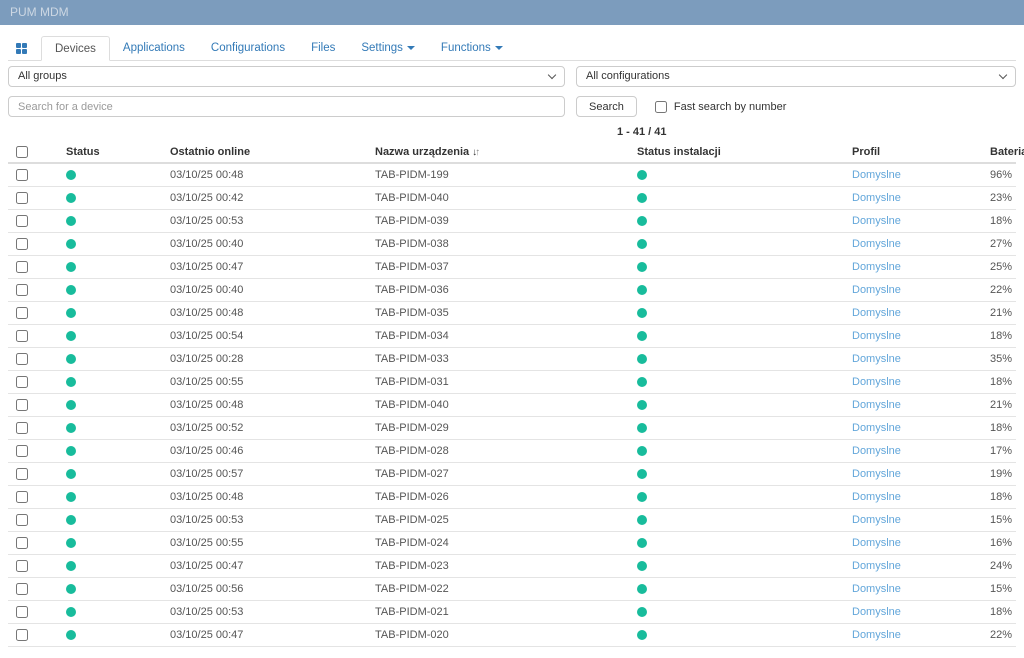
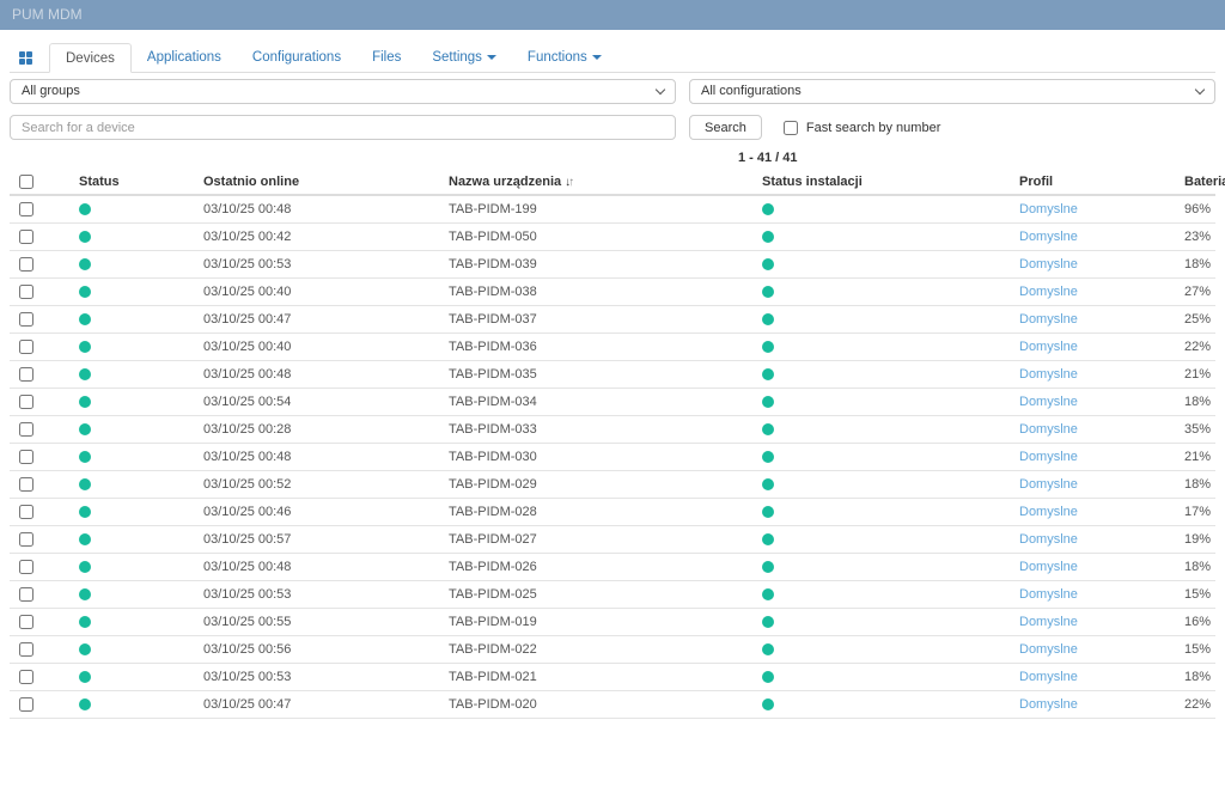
  PUM MDM
  Devices
  Applications
  Configurations
  Files
  Settings
  Functions
  All groups
  All configurations
  Search for a device
  Search
  Fast search by number
  1 - 41 / 41
  	Status	Ostatnio online	Nazwa urządzenia ↓↑	Status instalacji	Profil	Bateri
  		03/10/25 00:48	TAB-PIDM-199		Domyslne	96%
- 		03/10/25 00:42	TAB-PIDM-040		Domyslne	23%
+ 		03/10/25 00:42	TAB-PIDM-050		Domyslne	23%
  		03/10/25 00:53	TAB-PIDM-039		Domyslne	18%
  		03/10/25 00:40	TAB-PIDM-038		Domyslne	27%
  		03/10/25 00:47	TAB-PIDM-037		Domyslne	25%
  		03/10/25 00:40	TAB-PIDM-036		Domyslne	22%
  		03/10/25 00:48	TAB-PIDM-035		Domyslne	21%
  		03/10/25 00:54	TAB-PIDM-034		Domyslne	18%
  		03/10/25 00:28	TAB-PIDM-033		Domyslne	35%
- 		03/10/25 00:55	TAB-PIDM-031		Domyslne	18%
- 		03/10/25 00:48	TAB-PIDM-040		Domyslne	21%
+ 		03/10/25 00:48	TAB-PIDM-030		Domyslne	21%
  		03/10/25 00:52	TAB-PIDM-029		Domyslne	18%
  		03/10/25 00:46	TAB-PIDM-028		Domyslne	17%
  		03/10/25 00:57	TAB-PIDM-027		Domyslne	19%
  		03/10/25 00:48	TAB-PIDM-026		Domyslne	18%
  		03/10/25 00:53	TAB-PIDM-025		Domyslne	15%
- 		03/10/25 00:55	TAB-PIDM-024		Domyslne	16%
+ 		03/10/25 00:55	TAB-PIDM-019		Domyslne	16%
- 		03/10/25 00:47	TAB-PIDM-023		Domyslne	24%
  		03/10/25 00:56	TAB-PIDM-022		Domyslne	15%
  		03/10/25 00:53	TAB-PIDM-021		Domyslne	18%
  		03/10/25 00:47	TAB-PIDM-020		Domyslne	22%
